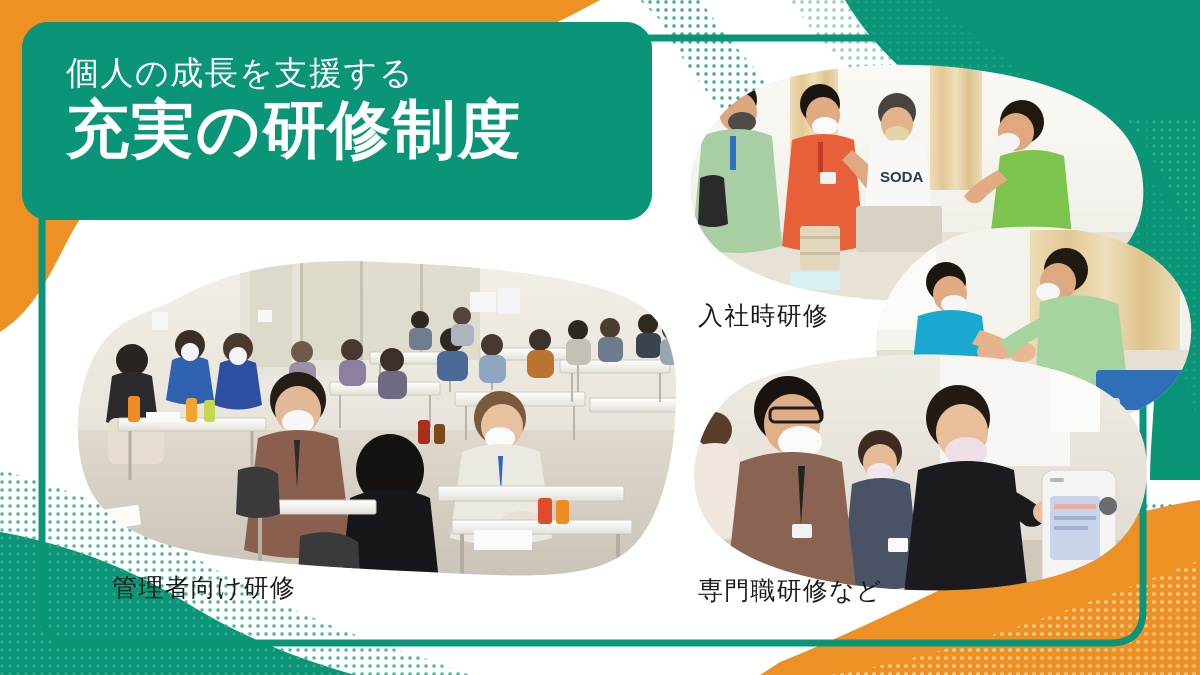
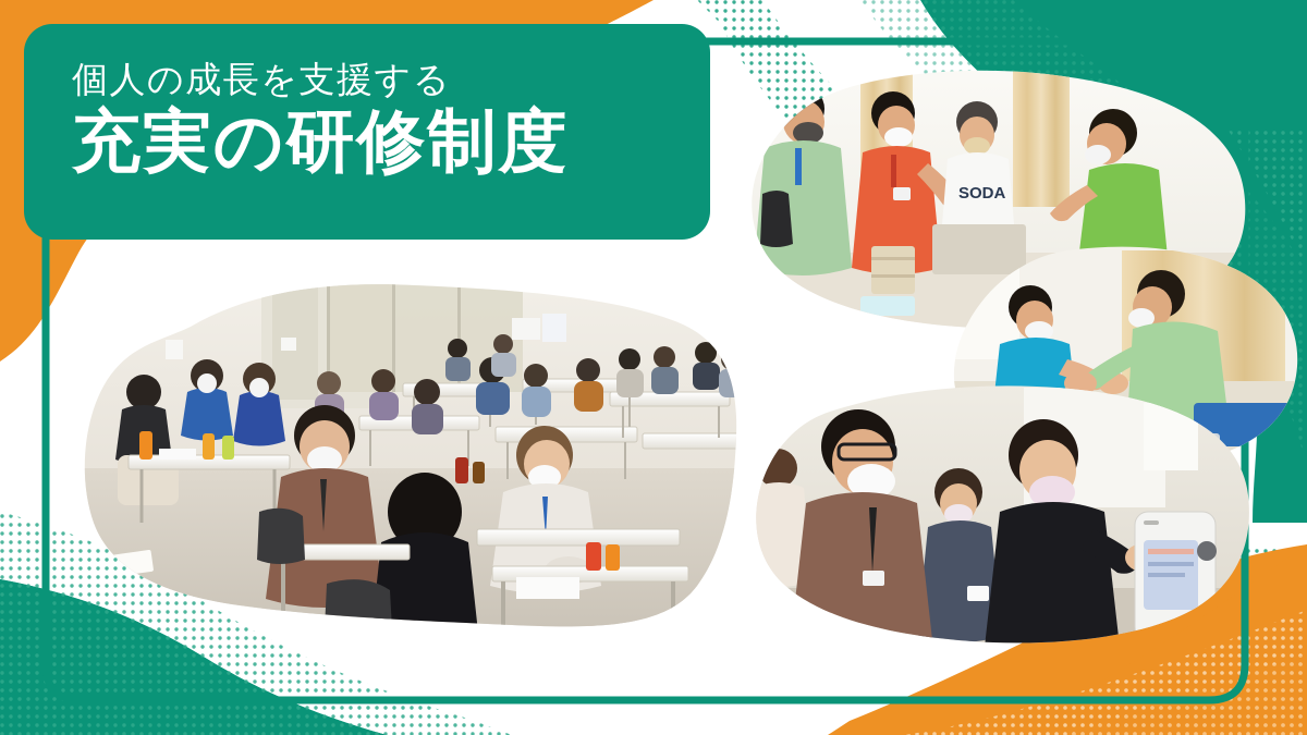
  個人の成長を支援する
  充実の研修制度
  SODA
- 管理者向け研修
- 入社時研修
- 専門職研修など
